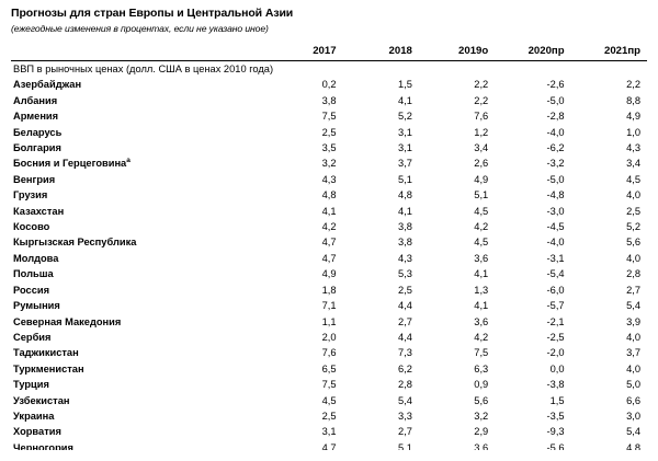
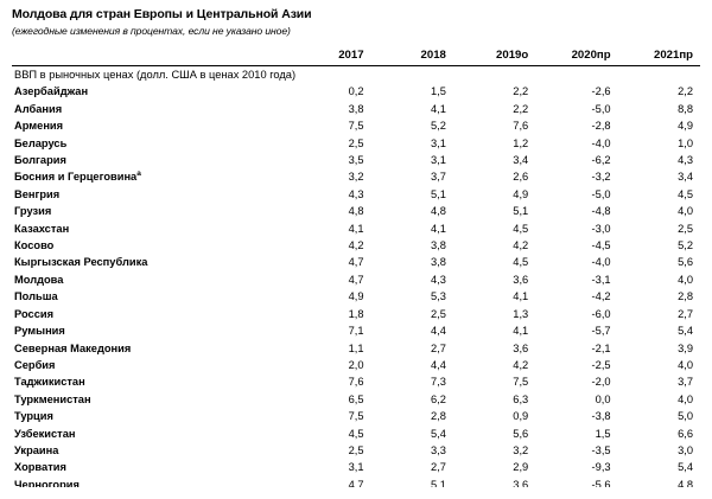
- Прогнозы для стран Европы и Центральной Азии
+ Молдова для стран Европы и Центральной Азии
  (ежегодные изменения в процентах, если не указано иное)
  	2017	2018	2019о	2020пр	2021пр
  ВВП в рыночных ценах (долл. США в ценах 2010 года)
  Азербайджан	0,2	1,5	2,2	-2,6	2,2
  Албания	3,8	4,1	2,2	-5,0	8,8
  Армения	7,5	5,2	7,6	-2,8	4,9
  Беларусь	2,5	3,1	1,2	-4,0	1,0
  Болгария	3,5	3,1	3,4	-6,2	4,3
  Босния и Герцеговина	3,2	3,7	2,6	-3,2	3,4
  Венгрия	4,3	5,1	4,9	-5,0	4,5
  Грузия	4,8	4,8	5,1	-4,8	4,0
  Казахстан	4,1	4,1	4,5	-3,0	2,5
  Косово	4,2	3,8	4,2	-4,5	5,2
  Кыргызская Республика	4,7	3,8	4,5	-4,0	5,6
  Молдова	4,7	4,3	3,6	-3,1	4,0
- Польша	4,9	5,3	4,1	-5,4	2,8
+ Польша	4,9	5,3	4,1	-4,2	2,8
  Россия	1,8	2,5	1,3	-6,0	2,7
  Румыния	7,1	4,4	4,1	-5,7	5,4
  Северная Македония	1,1	2,7	3,6	-2,1	3,9
  Сербия	2,0	4,4	4,2	-2,5	4,0
  Таджикистан	7,6	7,3	7,5	-2,0	3,7
  Туркменистан	6,5	6,2	6,3	0,0	4,0
  Турция	7,5	2,8	0,9	-3,8	5,0
  Узбекистан	4,5	5,4	5,6	1,5	6,6
  Украина	2,5	3,3	3,2	-3,5	3,0
  Хорватия	3,1	2,7	2,9	-9,3	5,4
  Черногория	4,7	5,1	3,6	-5,6	4,8
